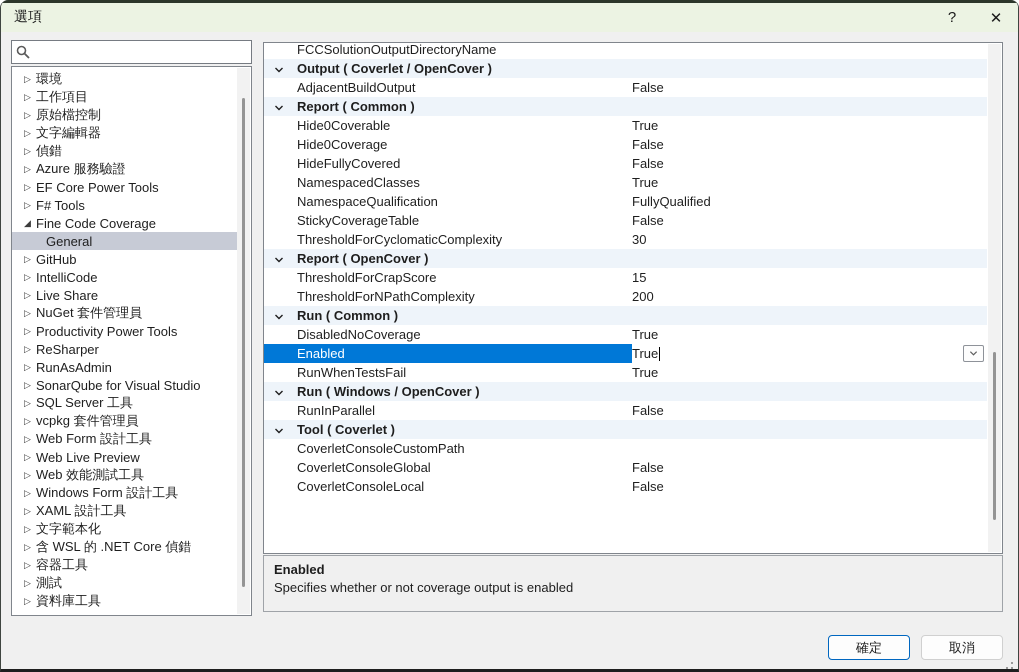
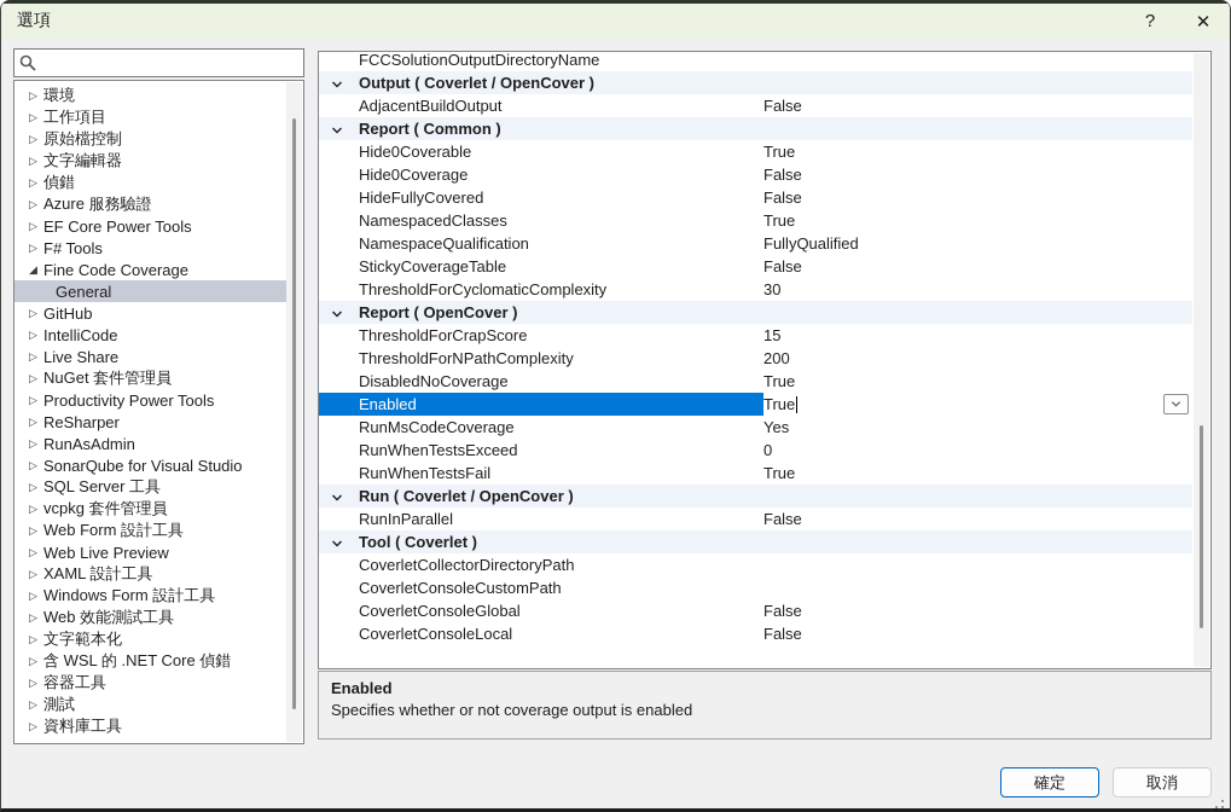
  選項
  ?
  ✕
  ▷
  環境
  ▷
  工作項目
  ▷
  原始檔控制
  ▷
  文字編輯器
  ▷
  偵錯
  ▷
  Azure 服務驗證
  ▷
  EF Core Power Tools
  ▷
  F# Tools
  ◢
  Fine Code Coverage
  General
  ▷
  GitHub
  ▷
  IntelliCode
  ▷
  Live Share
  ▷
  NuGet 套件管理員
  ▷
  Productivity Power Tools
  ▷
  ReSharper
  ▷
  RunAsAdmin
  ▷
  SonarQube for Visual Studio
  ▷
  SQL Server 工具
  ▷
  vcpkg 套件管理員
  ▷
  Web Form 設計工具
  ▷
  Web Live Preview
  ▷
- Web 效能測試工具
+ XAML 設計工具
  ▷
  Windows Form 設計工具
  ▷
- XAML 設計工具
+ Web 效能測試工具
  ▷
  文字範本化
  ▷
  含 WSL 的 .NET Core 偵錯
  ▷
  容器工具
  ▷
  測試
  ▷
  資料庫工具
  FCCSolutionOutputDirectoryName
  Output ( Coverlet / OpenCover )
  AdjacentBuildOutput
  False
  Report ( Common )
  Hide0Coverable
  True
  Hide0Coverage
  False
  HideFullyCovered
  False
  NamespacedClasses
  True
  NamespaceQualification
  FullyQualified
  StickyCoverageTable
  False
  ThresholdForCyclomaticComplexity
  30
  Report ( OpenCover )
  ThresholdForCrapScore
  15
  ThresholdForNPathComplexity
  200
- Run ( Common )
  DisabledNoCoverage
  True
  Enabled
  True
+ RunMsCodeCoverage
+ Yes
+ RunWhenTestsExceed
+ 0
  RunWhenTestsFail
  True
- Run ( Windows / OpenCover )
+ Run ( Coverlet / OpenCover )
  RunInParallel
  False
  Tool ( Coverlet )
+ CoverletCollectorDirectoryPath
  CoverletConsoleCustomPath
  CoverletConsoleGlobal
  False
  CoverletConsoleLocal
  False
  Enabled
  Specifies whether or not coverage output is enabled
  確定
  取消
